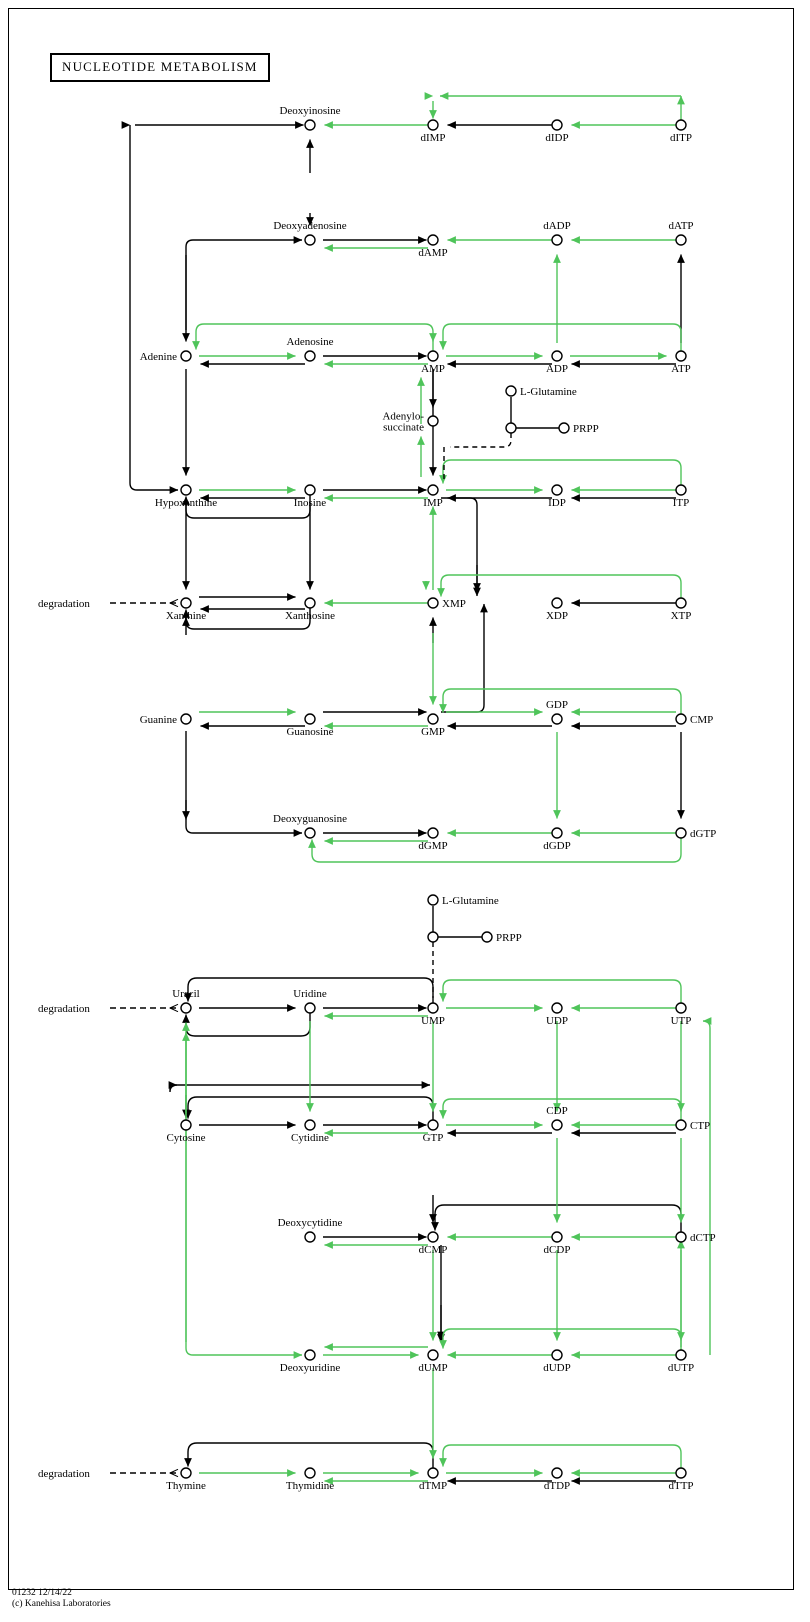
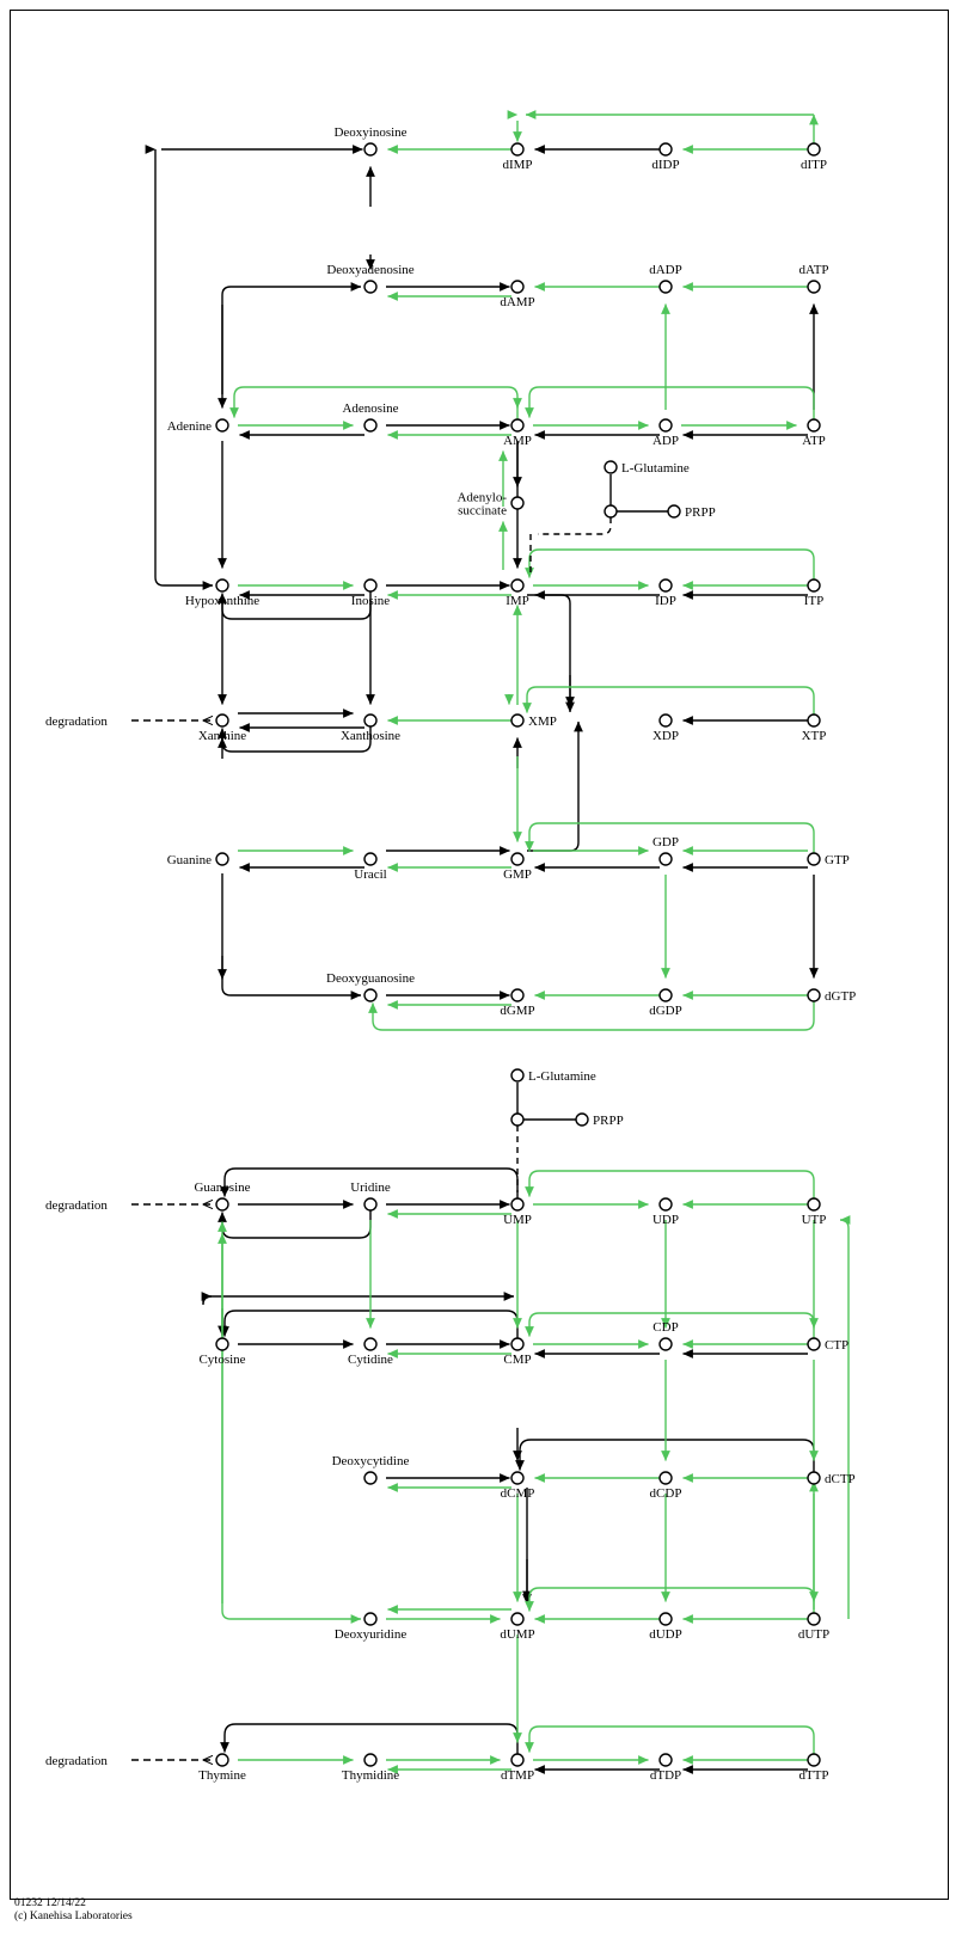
- NUCLEOTIDE METABOLISM
  Deoxyinosine
  dIMP
  dIDP
  dITP
  Deoxyadenosine
  dAMP
  dADP
  dATP
  Adenine
  Adenosine
  AMP
  ADP
  ATP
  L-Glutamine
  PRPP
  Adenylo-
  succinate
  Hypoxanthine
  Inosine
  IMP
  IDP
  ITP
  Xanthine
  Xanthosine
  XMP
  XDP
  XTP
  Guanine
- Guanosine
+ Uracil
  GMP
  GDP
- CMP
+ GTP
  Deoxyguanosine
  dGMP
  dGDP
  dGTP
  L-Glutamine
  PRPP
- Uracil
+ Guanosine
  Uridine
  UMP
  UDP
  UTP
  Cytosine
  Cytidine
- GTP
+ CMP
  CDP
  CTP
  Deoxycytidine
  dCMP
  dCDP
  dCTP
  Deoxyuridine
  dUMP
  dUDP
  dUTP
  Thymine
  Thymidine
  dTMP
  dTDP
  dTTP
  degradation
  degradation
  degradation
  01232 12/14/22
  (c) Kanehisa Laboratories
